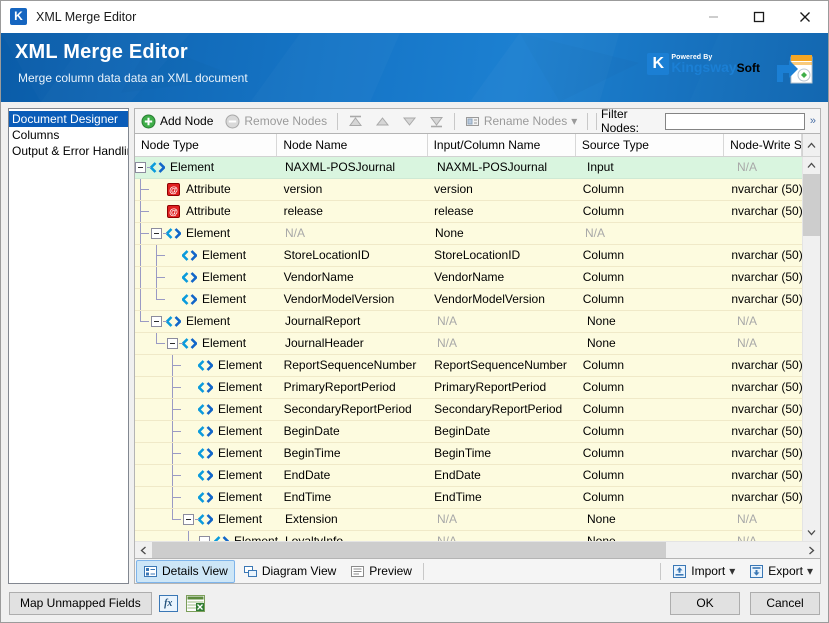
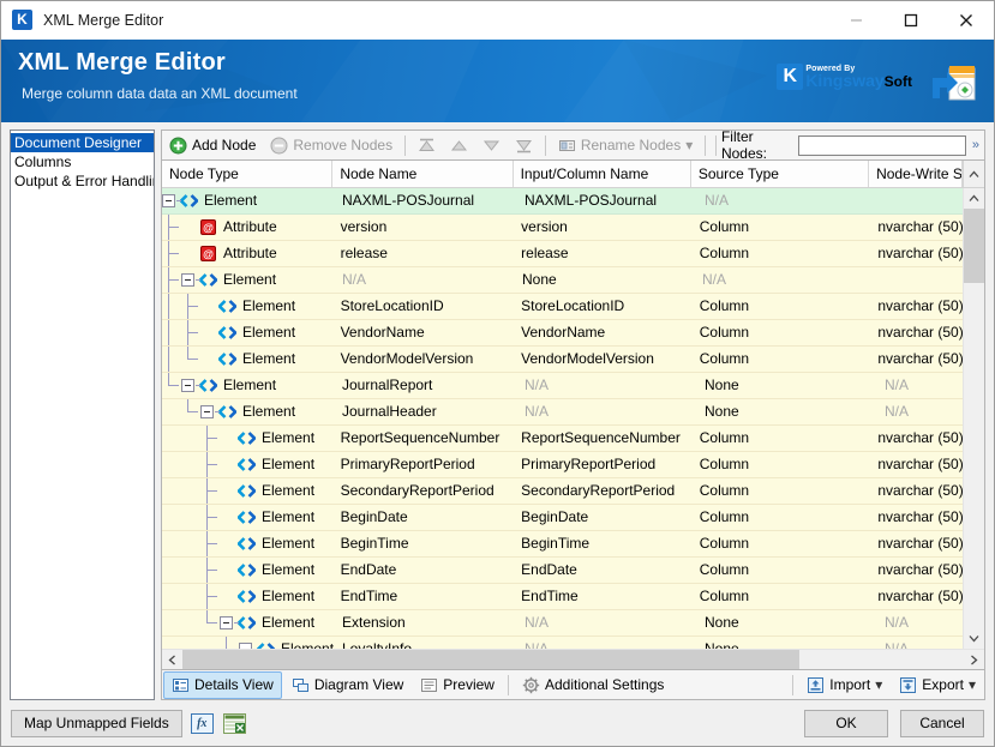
  K
  XML Merge Editor
  XML Merge Editor
  Merge column data data an XML document
  K
  KingswaySoft
  Document Designer
  Columns
  Output & Error Handli
  Add Node
  Remove Nodes
  Rename Nodes
  ▾
  Filter Nodes:
  »
  Node Type
  Node Name
  Input/Column Name
  Source Type
  Node-Write S
  Element
  NAXML-POSJournal
  NAXML-POSJournal
- Input
  N/A
  @
  Attribute
  version
  version
  Column
  nvarchar (50)
  @
  Attribute
  release
  release
  Column
  nvarchar (50)
  Element
  N/A
  None
  N/A
  Element
  StoreLocationID
  StoreLocationID
  Column
  nvarchar (50)
  Element
  VendorName
  VendorName
  Column
  nvarchar (50)
  Element
  VendorModelVersion
  VendorModelVersion
  Column
  nvarchar (50)
  Element
  JournalReport
  N/A
  None
  N/A
  Element
  JournalHeader
  N/A
  None
  N/A
  Element
  ReportSequenceNumber
  ReportSequenceNumber
  Column
  nvarchar (50)
  Element
  PrimaryReportPeriod
  PrimaryReportPeriod
  Column
  nvarchar (50)
  Element
  SecondaryReportPeriod
  SecondaryReportPeriod
  Column
  nvarchar (50)
  Element
  BeginDate
  BeginDate
  Column
  nvarchar (50)
  Element
  BeginTime
  BeginTime
  Column
  nvarchar (50)
  Element
  EndDate
  EndDate
  Column
  nvarchar (50)
  Element
  EndTime
  EndTime
  Column
  nvarchar (50)
  Element
  Extension
  N/A
  None
  N/A
  Details View
  Diagram View
  Preview
+ Additional Settings
  Import
  ▾
  Export
  ▾
  Map Unmapped Fields
  fx
  OK
  Cancel
